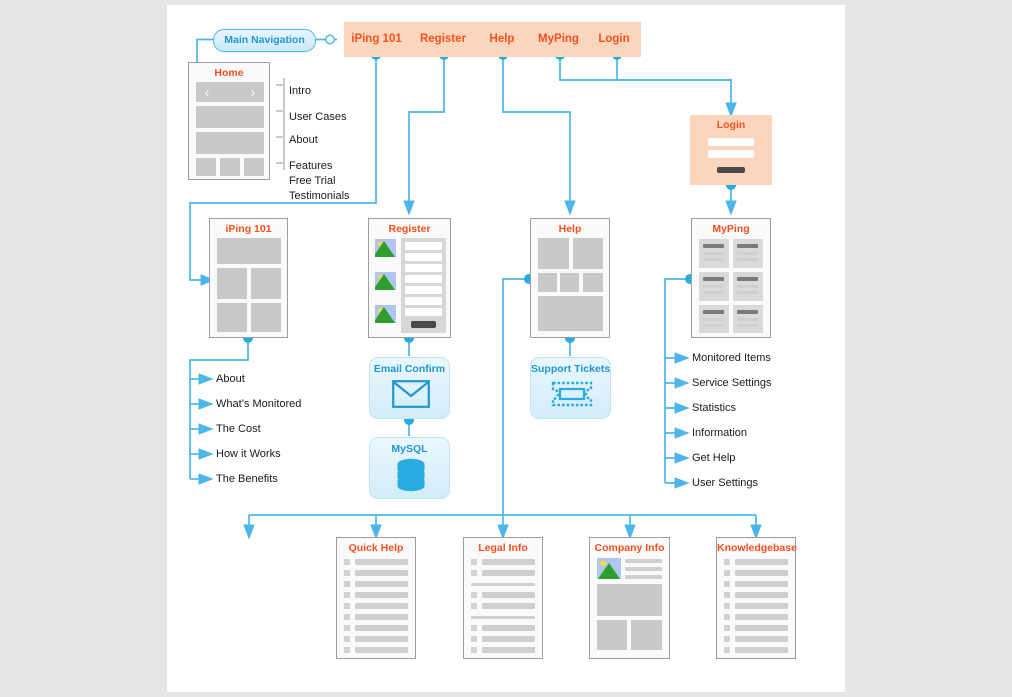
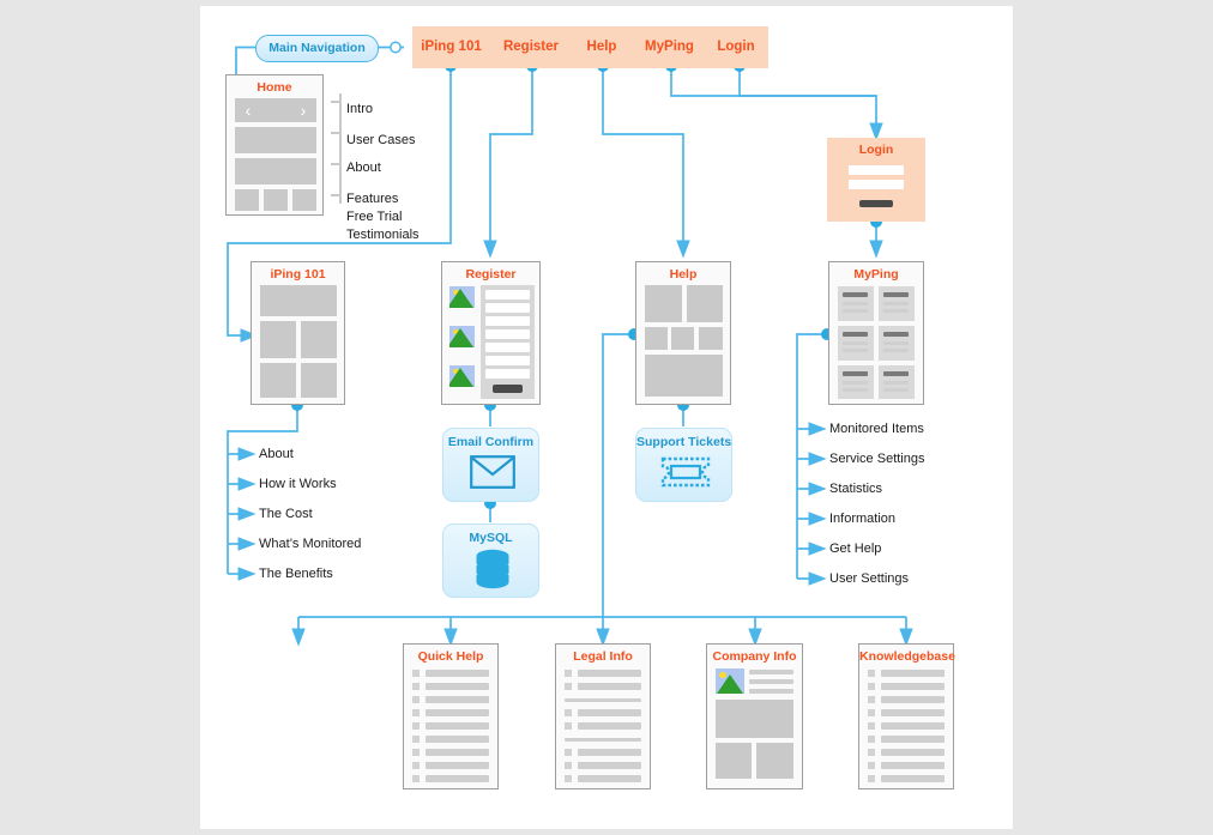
  Main Navigation
  iPing 101
  Register
  Help
  MyPing
  Login
  Home
  ‹
  ›
  Intro
  User Cases
  About
  Features
  Free Trial
  Testimonials
  Login
  iPing 101
  About
- What’s Monitored
+ How it Works
  The Cost
- How it Works
+ What’s Monitored
  The Benefits
  Register
  Help
  MyPing
  Monitored Items
  Service Settings
  Statistics
  Information
  Get Help
  User Settings
  Email Confirm
  MySQL
  Support Tickets
  Quick Help
  Legal Info
  Company Info
  Knowledgebase
